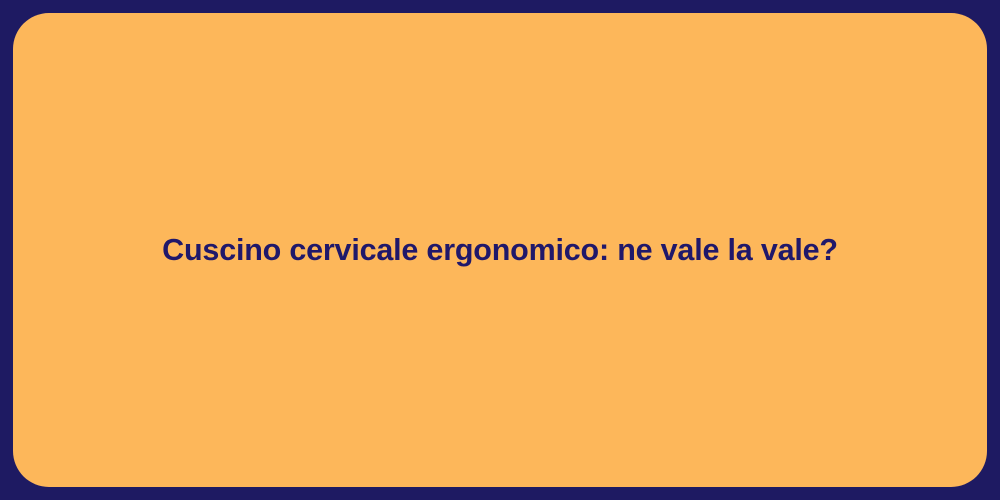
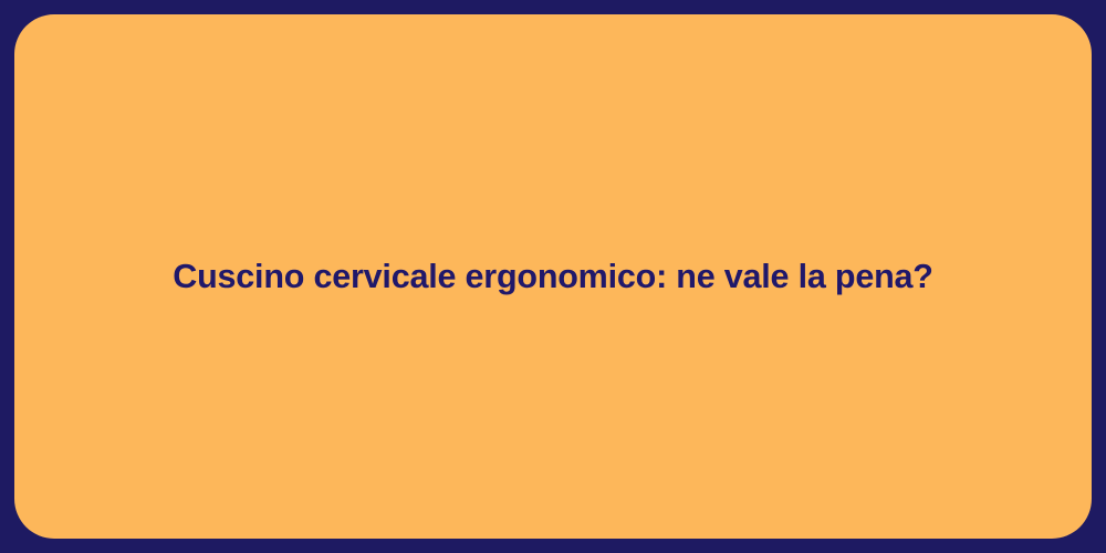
- Cuscino cervicale ergonomico: ne vale la vale?
+ Cuscino cervicale ergonomico: ne vale la pena?
